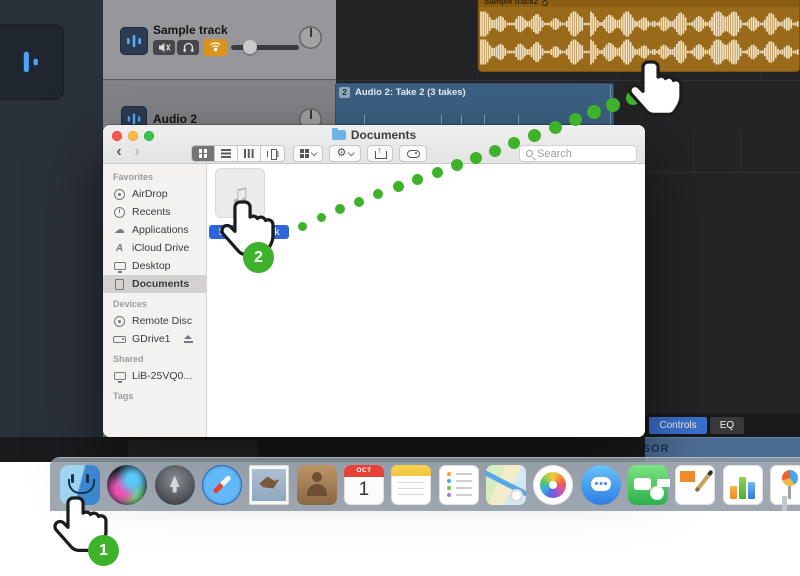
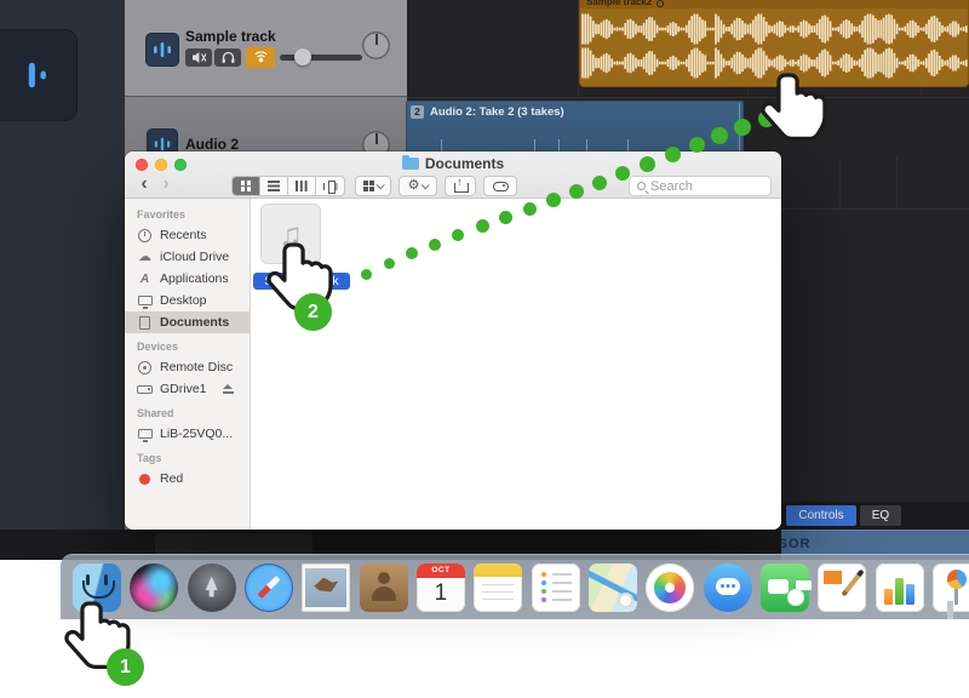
  Sample track
  Audio 2
  2
  Audio 2: Take 2 (3 takes)
  Sample track2
  Controls
  EQ
  Documents
  ‹
  ›
  ⚙
  Search
  Favorites
- AirDrop
  Recents
  ☁
- Applications
+ iCloud Drive
  A
- iCloud Drive
+ Applications
  Desktop
  Documents
  Devices
  Remote Disc
  GDrive1
  Shared
  LiB-25VQ0...
  Tags
+ Red
  ♫
  1
  1
  2
